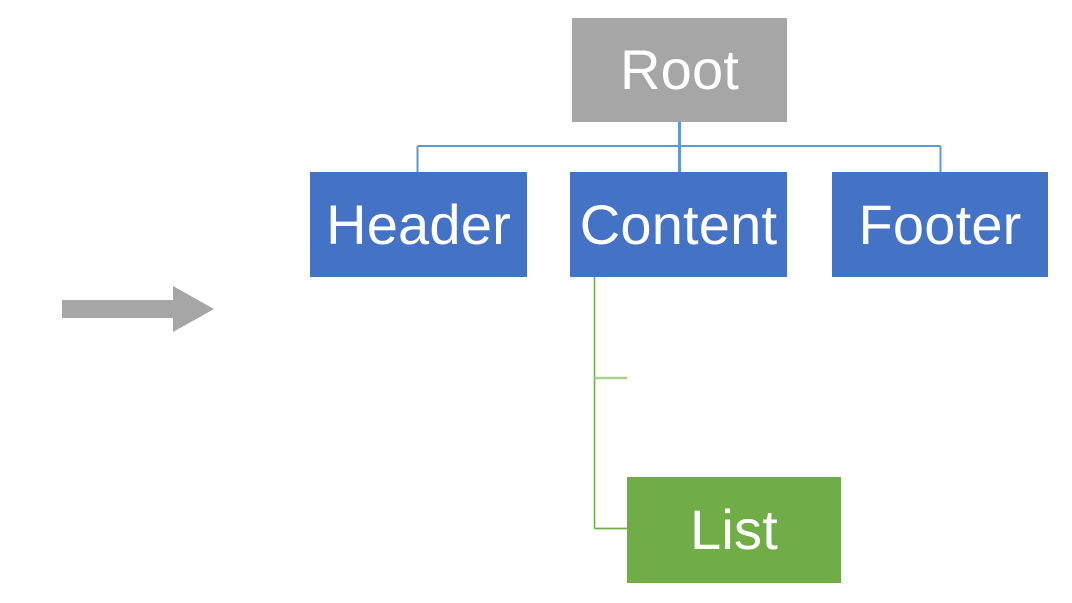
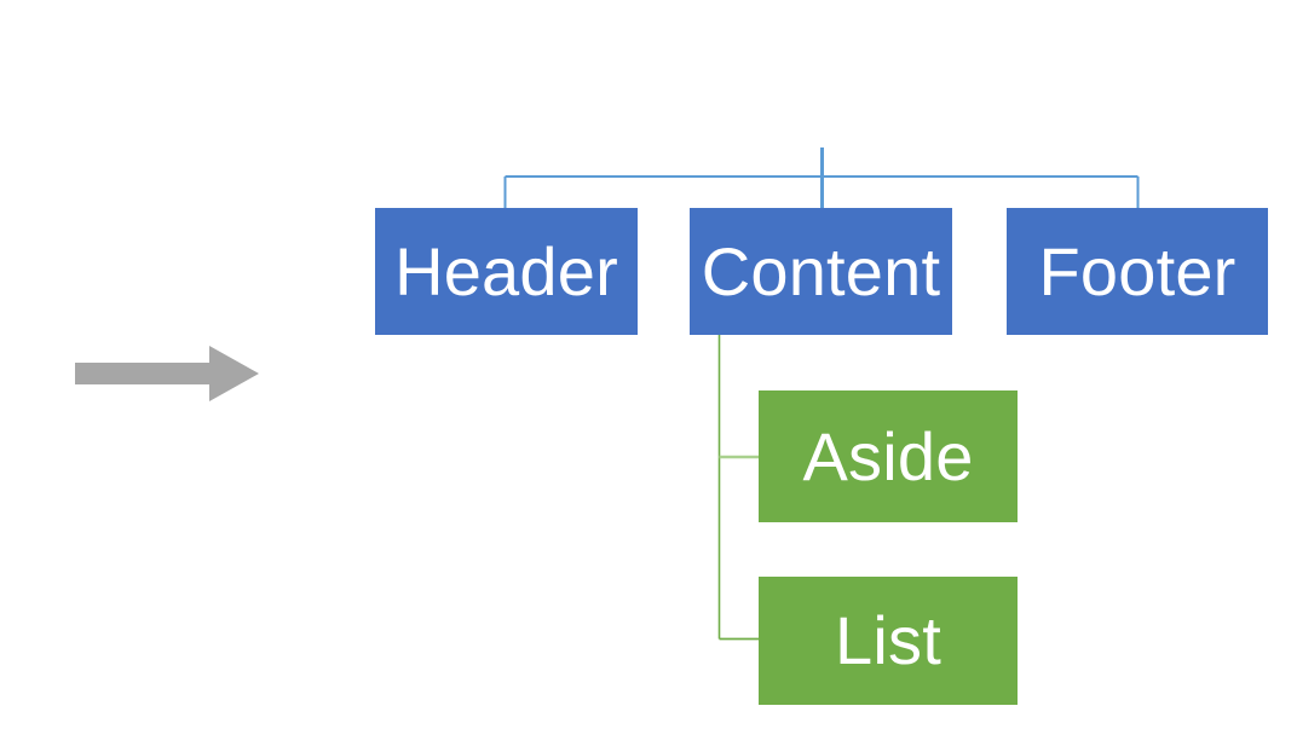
- Root
  Header
  Content
  Footer
+ Aside
  List
